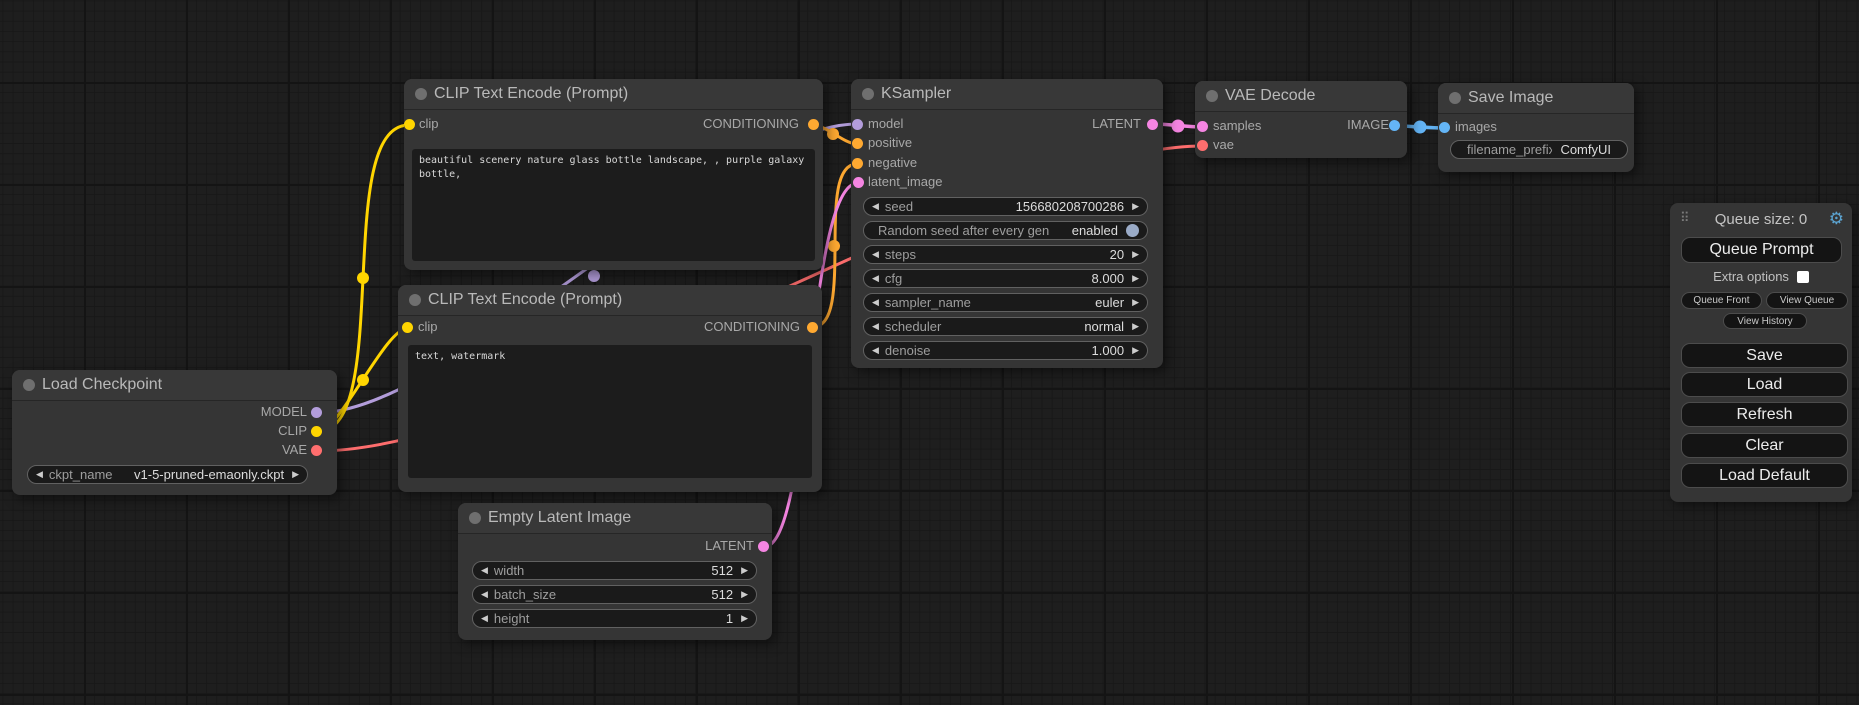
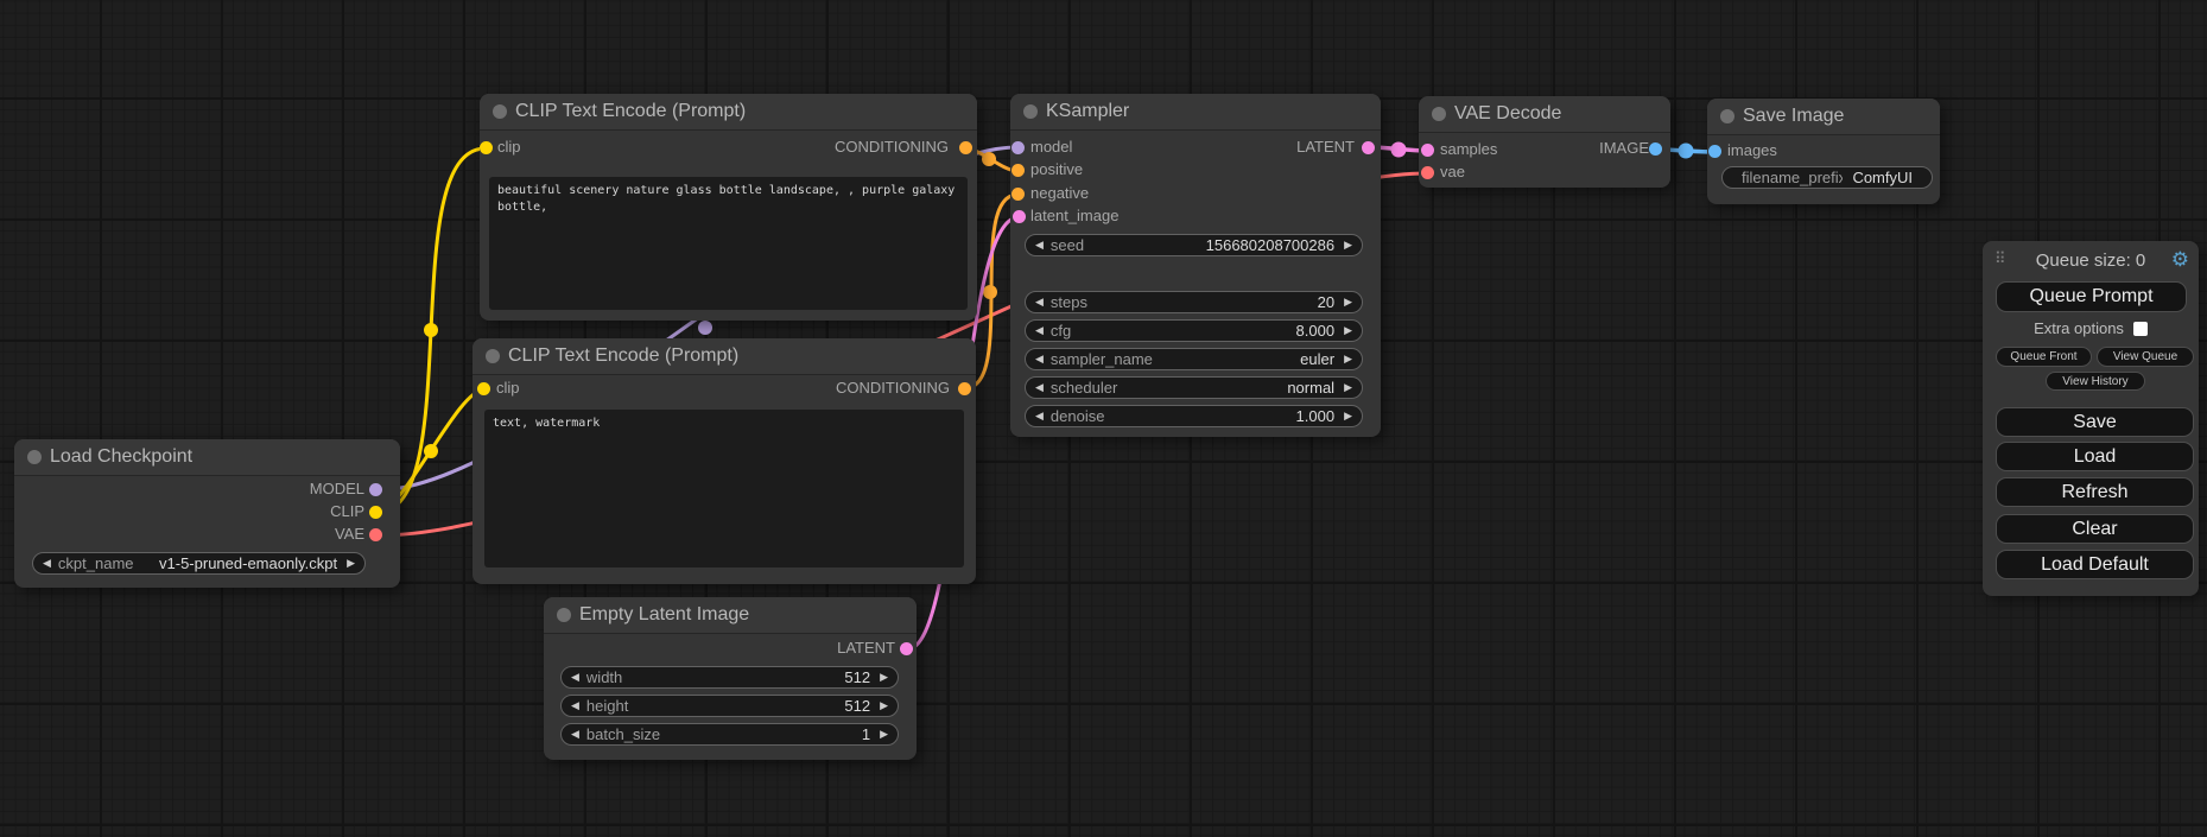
  CLIP Text Encode (Prompt)
  clip
  CONDITIONING
  beautiful scenery nature glass bottle landscape, , purple galaxy bottle,
  CLIP Text Encode (Prompt)
  clip
  CONDITIONING
  text, watermark
  Load Checkpoint
  MODEL
  CLIP
  VAE
  ◀
  ckpt_name
  v1-5-pruned-emaonly.ckpt
  ▶
  KSampler
  model
  positive
  negative
  latent_image
  LATENT
  ◀
  seed
  156680208700286
  ▶
- Random seed after every gen
- enabled
  ◀
  steps
  20
  ▶
  ◀
  cfg
  8.000
  ▶
  ◀
  sampler_name
  euler
  ▶
  ◀
  scheduler
  normal
  ▶
  ◀
  denoise
  1.000
  ▶
  Empty Latent Image
  LATENT
  ◀
  width
  512
  ▶
  ◀
- batch_size
+ height
  512
  ▶
  ◀
- height
+ batch_size
  1
  ▶
  VAE Decode
  samples
  vae
  IMAGE
  Save Image
  images
  filename_prefix
  ComfyUI
  ⠿
  Queue size: 0
  ⚙
  Queue Prompt
  Extra options
  Queue Front
  View Queue
  View History
  Save
  Load
  Refresh
  Clear
  Load Default
